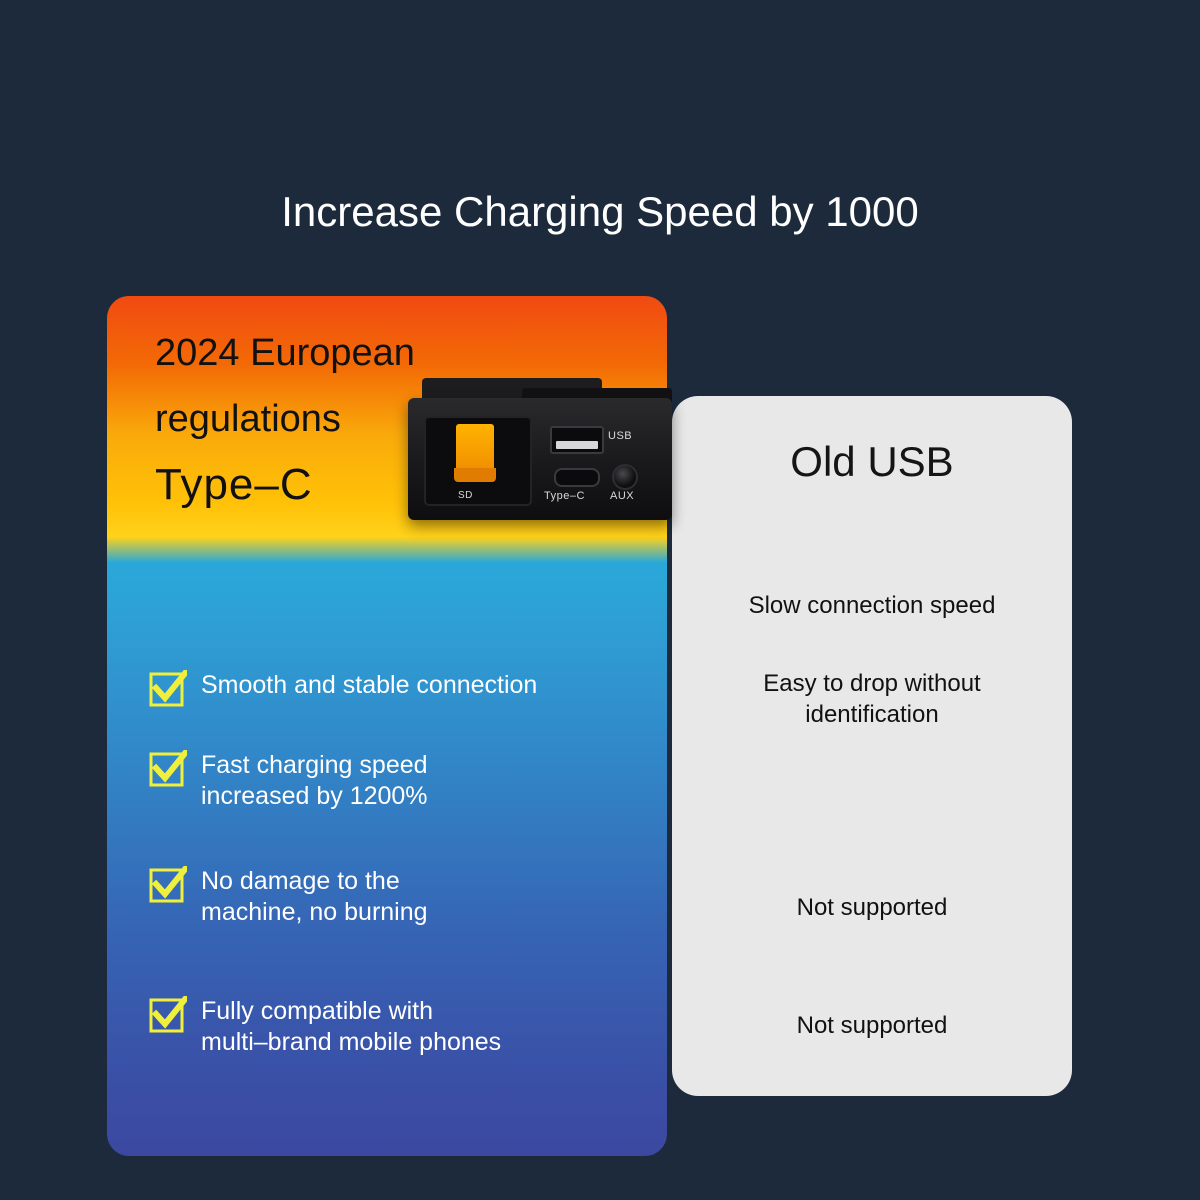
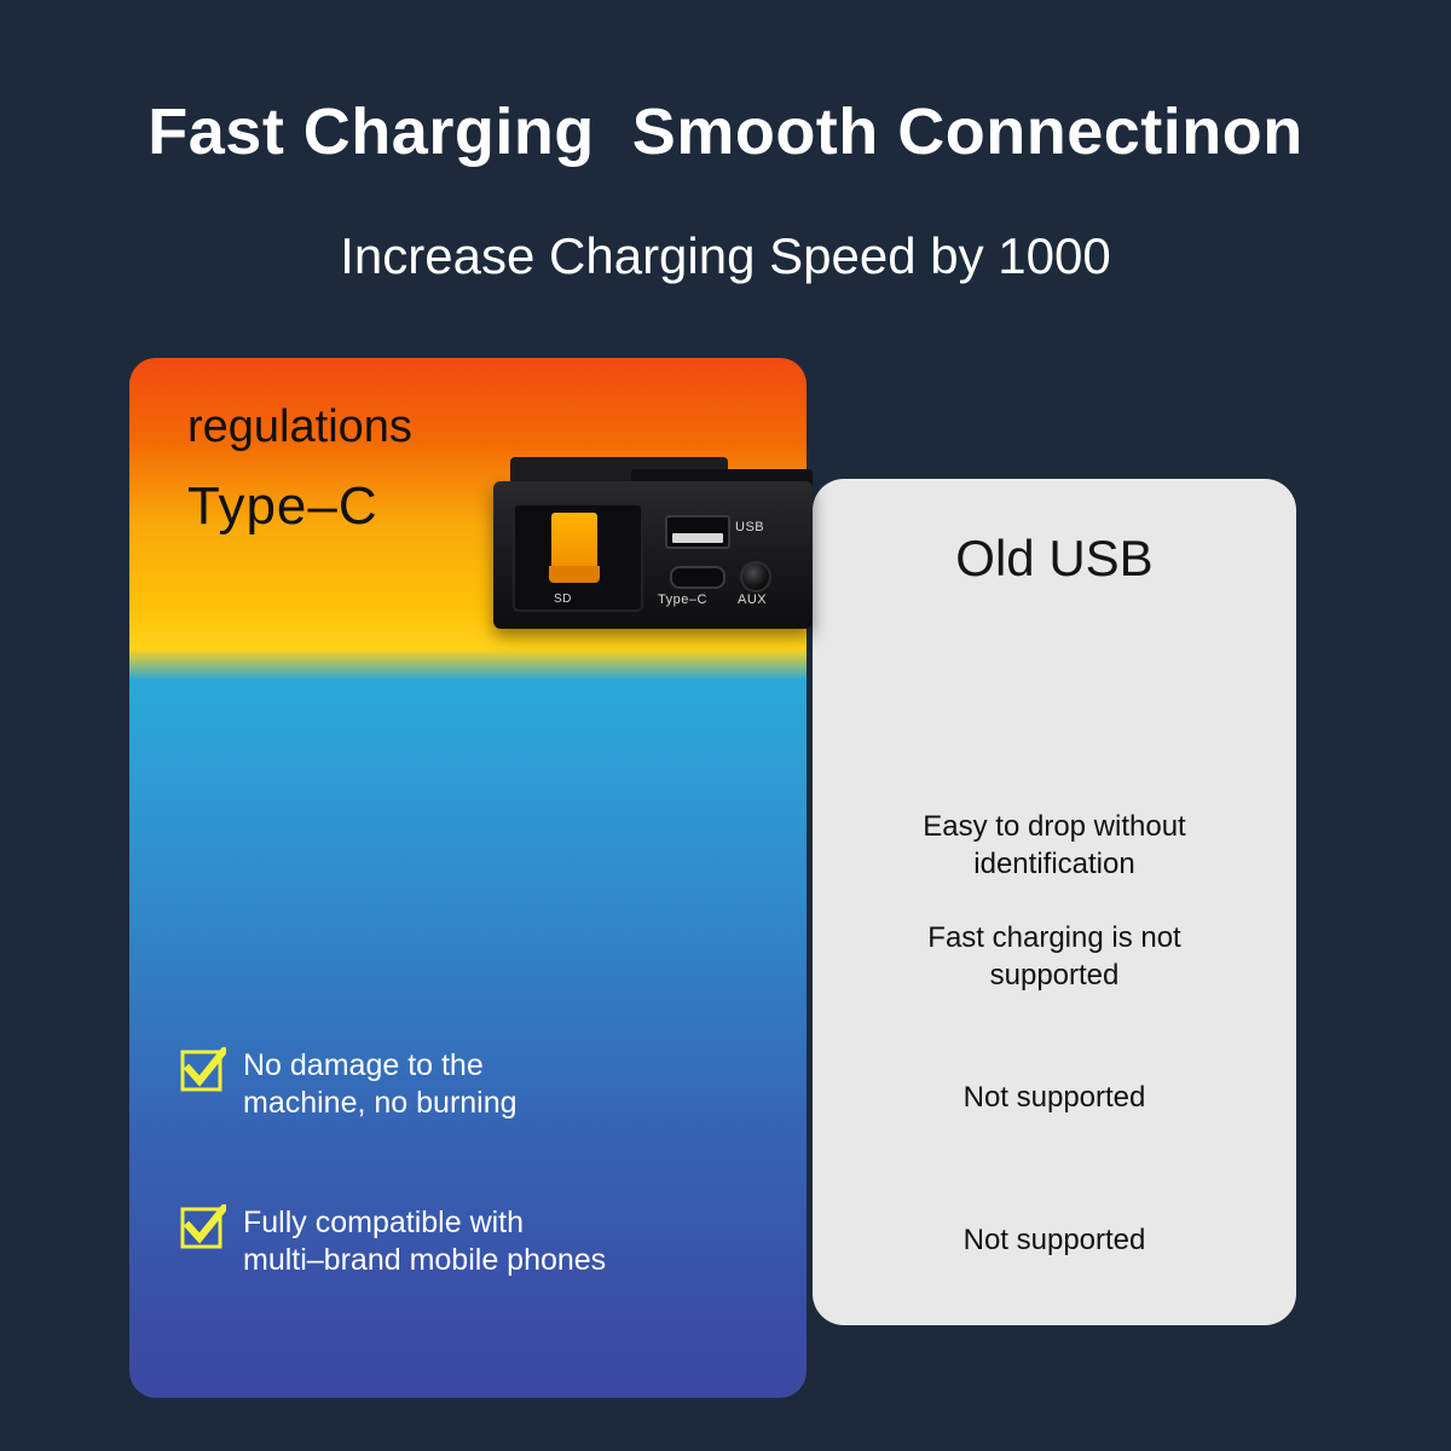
+ Fast Charging Smooth Connectinon
  Increase Charging Speed by 1000
  Old USB
- Slow connection speed
  Easy to drop without
  identification
+ Fast charging is not
+ supported
  Not supported
  Not supported
- 2024 European
  regulations
  Type–C
- Smooth and stable connection
- Fast charging speed
- increased by 1200%
  No damage to the
  machine, no burning
  Fully compatible with
  multi–brand mobile phones
  USB
  Type–C
  AUX
  SD
